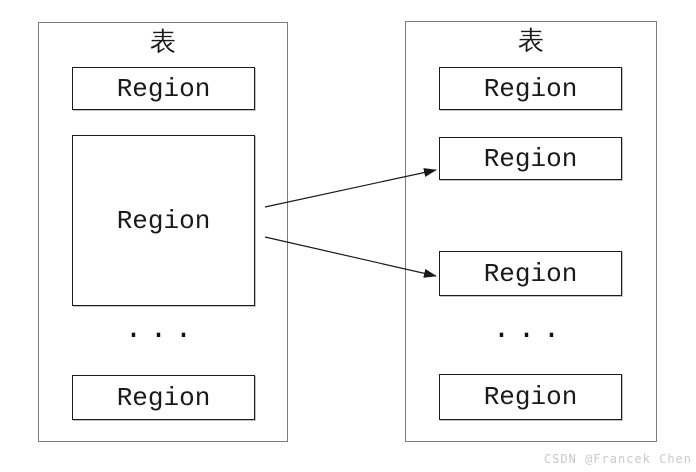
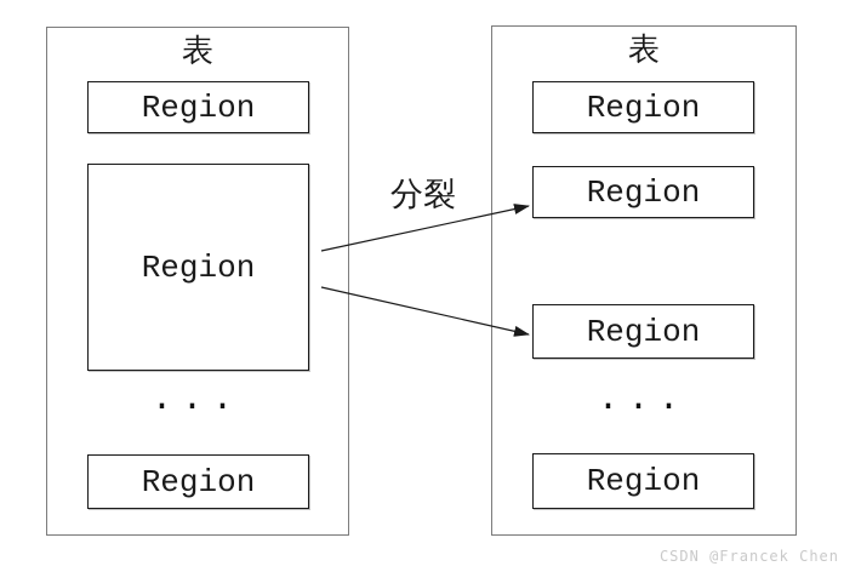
  表
  Region
  Region
  ···
  Region
  表
  Region
  Region
  Region
  ···
  Region
+ 分裂
  CSDN @Francek Chen
